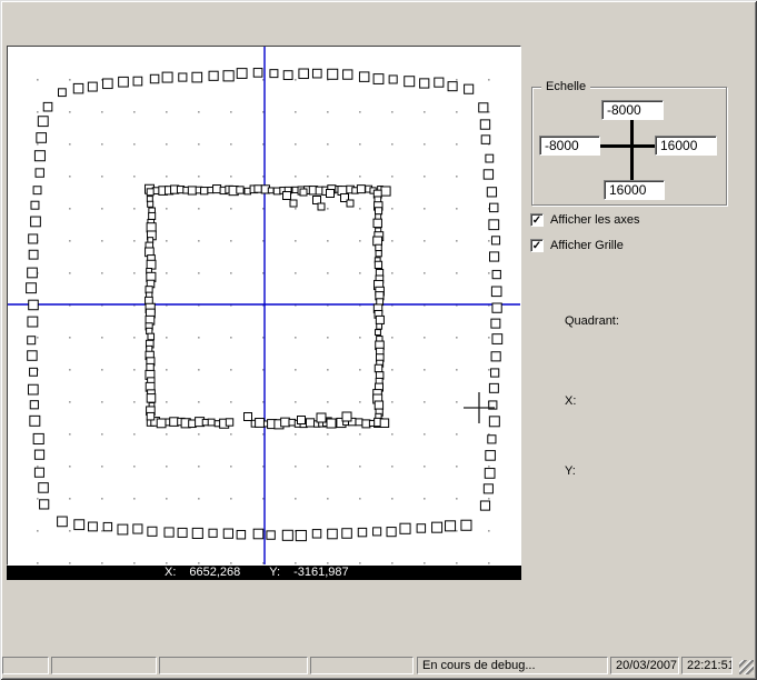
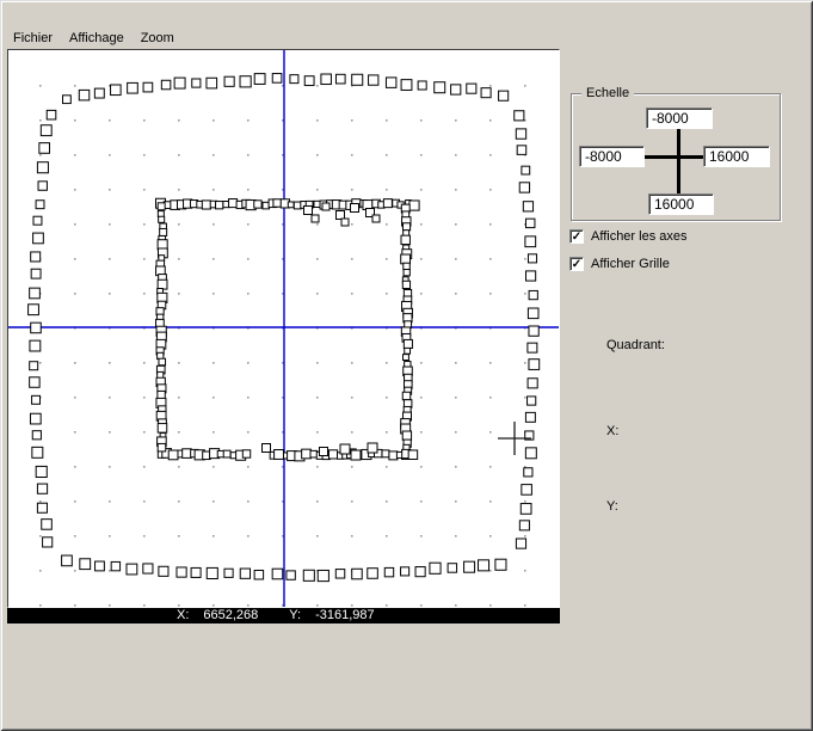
+ Fichier
+ Affichage
+ Zoom
  X:
  6652,268
  Y:
  -3161,987
  Echelle
  -8000
  -8000
  16000
  16000
  ✓
  Afficher les axes
  ✓
  Afficher Grille
  Quadrant:
  X:
  Y:
- En cours de debug...
- 20/03/2007
- 22:21:51
